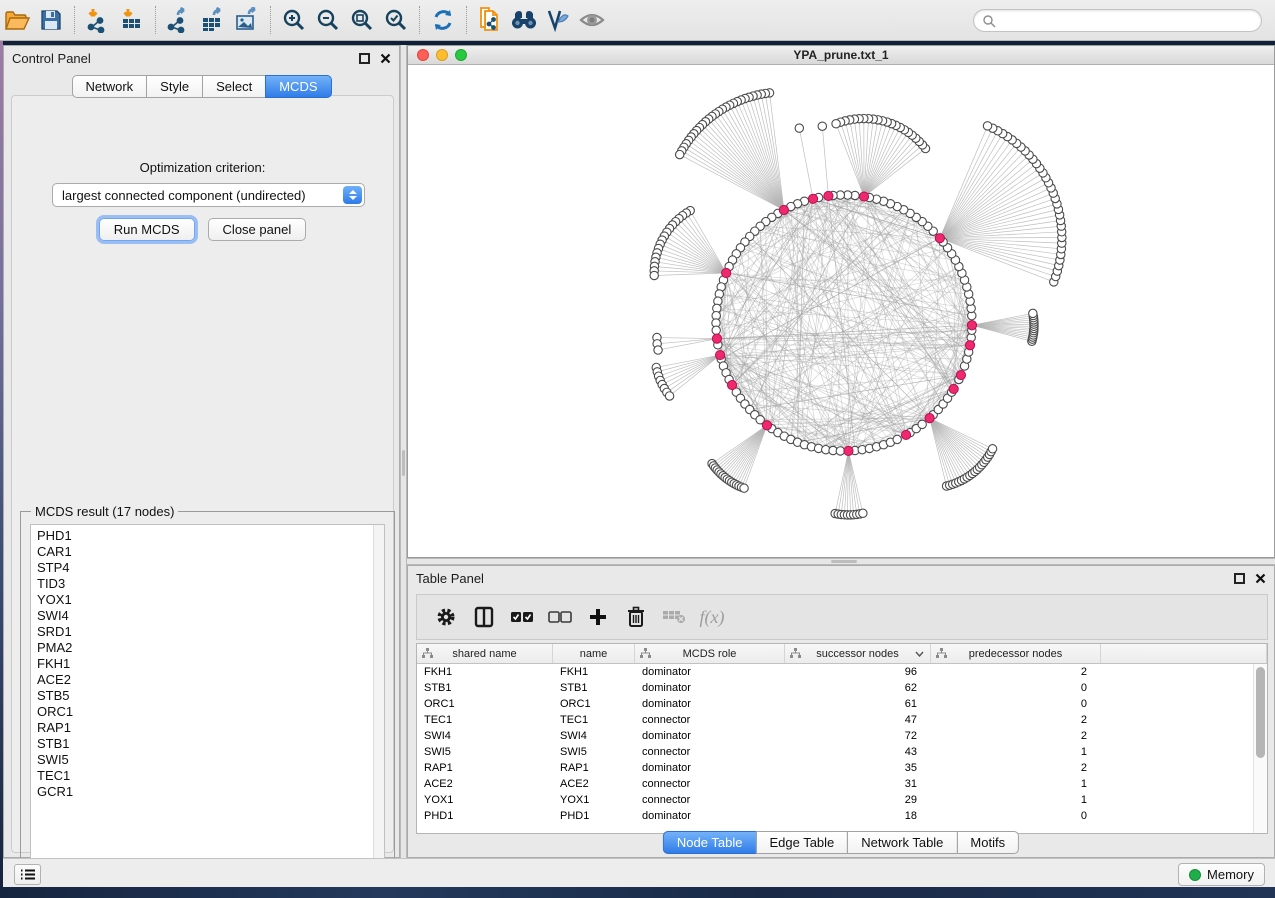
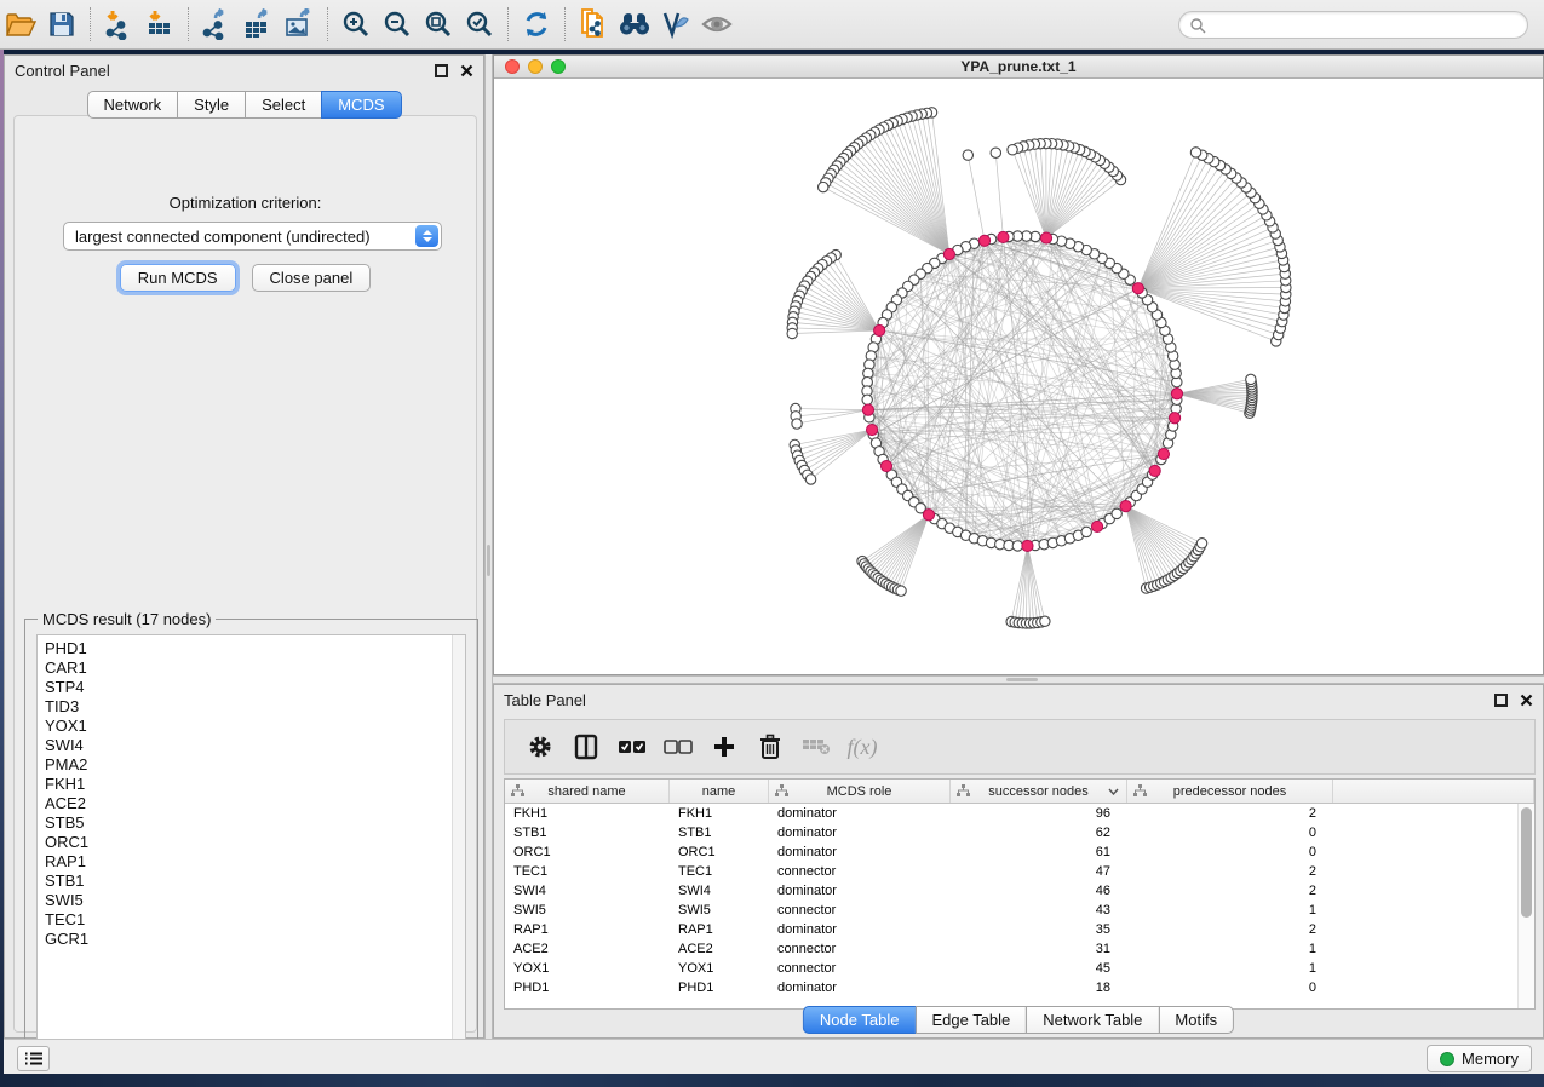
  Control Panel
  Network
  Style
  Select
  MCDS
  Optimization criterion:
  largest connected component (undirected)
  Run MCDS
  Close panel
  MCDS result (17 nodes)
  PHD1
  CAR1
  STP4
  TID3
  YOX1
  SWI4
- SRD1
  PMA2
  FKH1
  ACE2
  STB5
  ORC1
  RAP1
  STB1
  SWI5
  TEC1
  GCR1
  YPA_prune.txt_1
  Table Panel
  f(x)
  shared name
  name
  MCDS role
  successor nodes
  predecessor nodes
  FKH1
  FKH1
  dominator
  96
  2
  STB1
  STB1
  dominator
  62
  0
  ORC1
  ORC1
  dominator
  61
  0
  TEC1
  TEC1
  connector
  47
  2
  SWI4
  SWI4
  dominator
- 72
+ 46
  2
  SWI5
  SWI5
  connector
  43
  1
  RAP1
  RAP1
  dominator
  35
  2
  ACE2
  ACE2
  connector
  31
  1
  YOX1
  YOX1
  connector
- 29
+ 45
  1
  PHD1
  PHD1
  dominator
  18
  0
  Node Table
  Edge Table
  Network Table
  Motifs
  Memory
